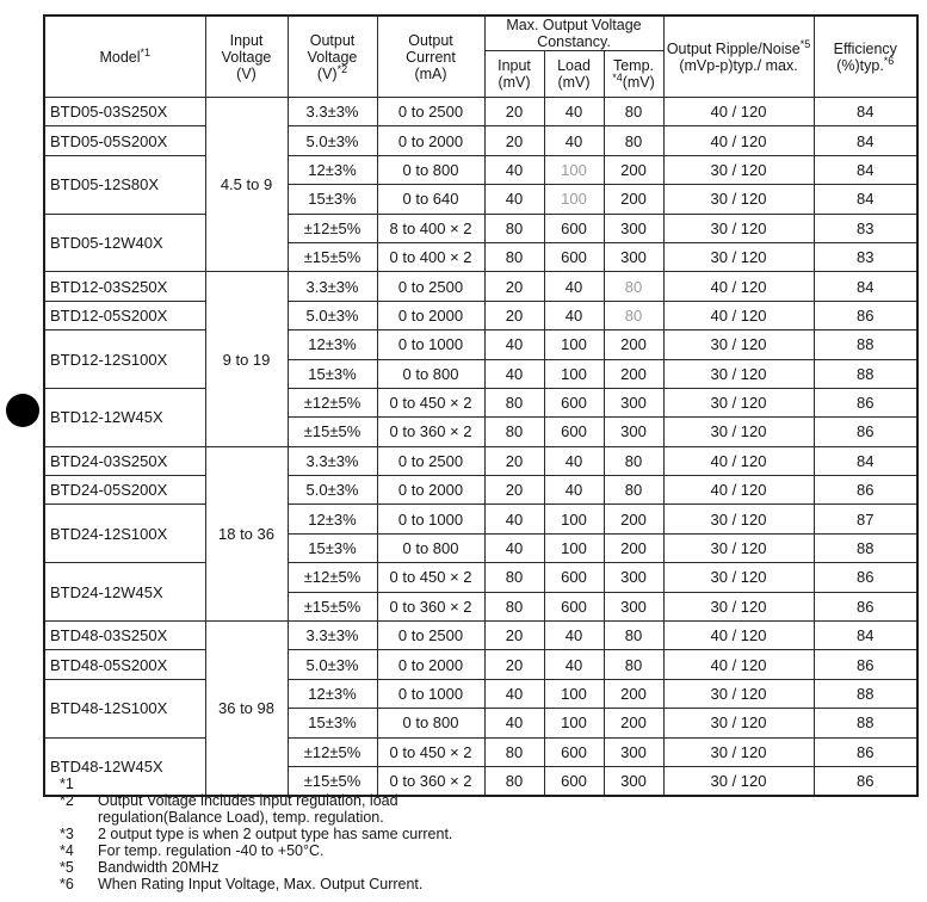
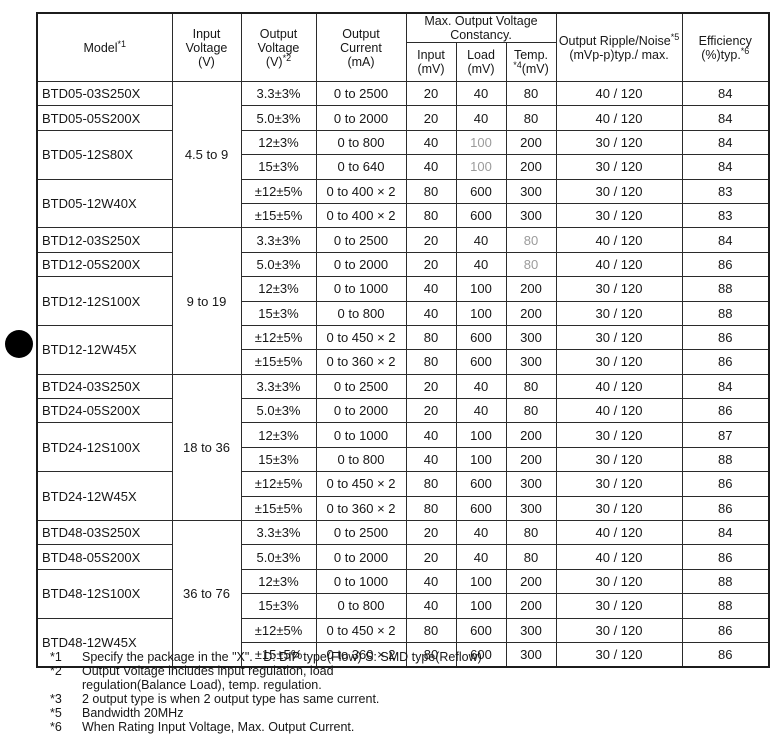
  Model*1	Input Voltage (V)	Output Voltage (V)*2	Output Current (mA)	Max. Output Voltage Constancy.	Output Ripple/Noise*5 (mVp-p)typ./ max.	Efficiency (%)typ.*6
  Input (mV)	Load (mV)	Temp. *4(mV)
  BTD05-03S250X	4.5 to 9	3.3±3%	0 to 2500	20	40	80	40 / 120	84
  BTD05-05S200X	5.0±3%	0 to 2000	20	40	80	40 / 120	84
  BTD05-12S80X	12±3%	0 to 800	40	100	200	30 / 120	84
  15±3%	0 to 640	40	100	200	30 / 120	84
- BTD05-12W40X	±12±5%	8 to 400 × 2	80	600	300	30 / 120	83
+ BTD05-12W40X	±12±5%	0 to 400 × 2	80	600	300	30 / 120	83
  ±15±5%	0 to 400 × 2	80	600	300	30 / 120	83
  BTD12-03S250X	9 to 19	3.3±3%	0 to 2500	20	40	80	40 / 120	84
  BTD12-05S200X	5.0±3%	0 to 2000	20	40	80	40 / 120	86
  BTD12-12S100X	12±3%	0 to 1000	40	100	200	30 / 120	88
  15±3%	0 to 800	40	100	200	30 / 120	88
  BTD12-12W45X	±12±5%	0 to 450 × 2	80	600	300	30 / 120	86
  ±15±5%	0 to 360 × 2	80	600	300	30 / 120	86
  BTD24-03S250X	18 to 36	3.3±3%	0 to 2500	20	40	80	40 / 120	84
  BTD24-05S200X	5.0±3%	0 to 2000	20	40	80	40 / 120	86
  BTD24-12S100X	12±3%	0 to 1000	40	100	200	30 / 120	87
  15±3%	0 to 800	40	100	200	30 / 120	88
  BTD24-12W45X	±12±5%	0 to 450 × 2	80	600	300	30 / 120	86
  ±15±5%	0 to 360 × 2	80	600	300	30 / 120	86
- BTD48-03S250X	36 to 98	3.3±3%	0 to 2500	20	40	80	40 / 120	84
+ BTD48-03S250X	36 to 76	3.3±3%	0 to 2500	20	40	80	40 / 120	84
  BTD48-05S200X	5.0±3%	0 to 2000	20	40	80	40 / 120	86
  BTD48-12S100X	12±3%	0 to 1000	40	100	200	30 / 120	88
  15±3%	0 to 800	40	100	200	30 / 120	88
  BTD48-12W45X	±12±5%	0 to 450 × 2	80	600	300	30 / 120	86
  ±15±5%	0 to 360 × 2	80	600	300	30 / 120	86
  *1
+ Specify the package in the "X". D: DIP type(Flow) S: SMD type(Reflow)
  *2
  Output Voltage includes input regulation, load
  regulation(Balance Load), temp. regulation.
  *3
  2 output type is when 2 output type has same current.
- *4
- For temp. regulation -40 to +50°C.
  *5
  Bandwidth 20MHz
  *6
  When Rating Input Voltage, Max. Output Current.
